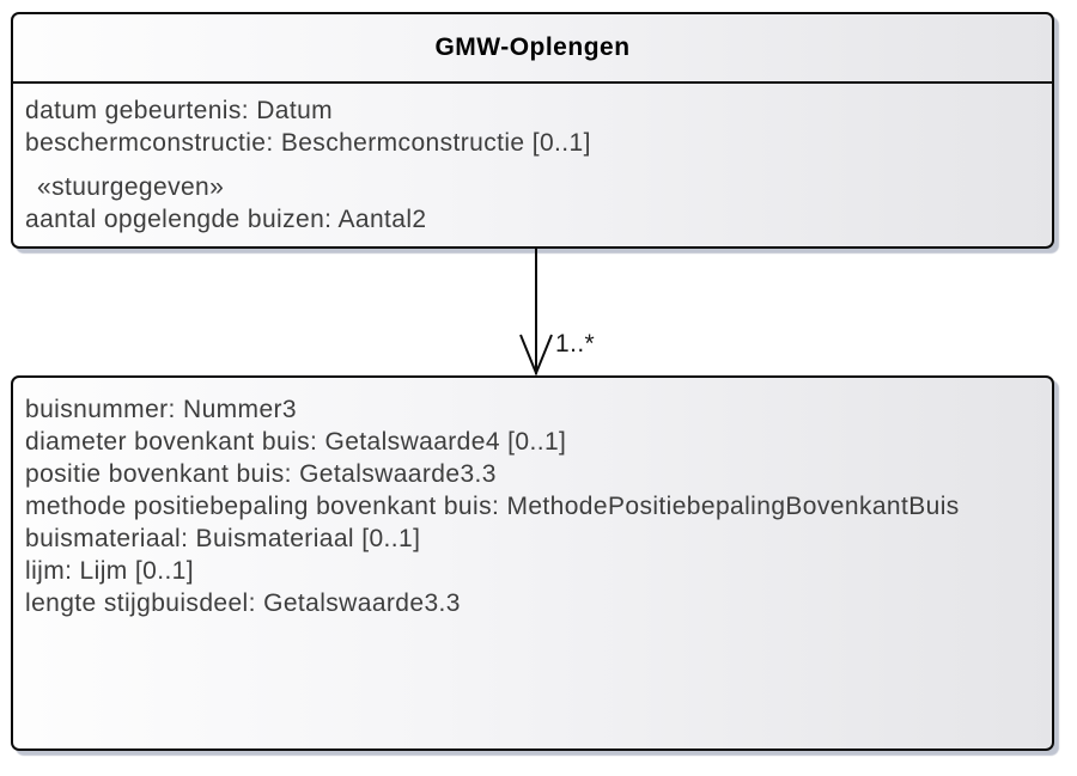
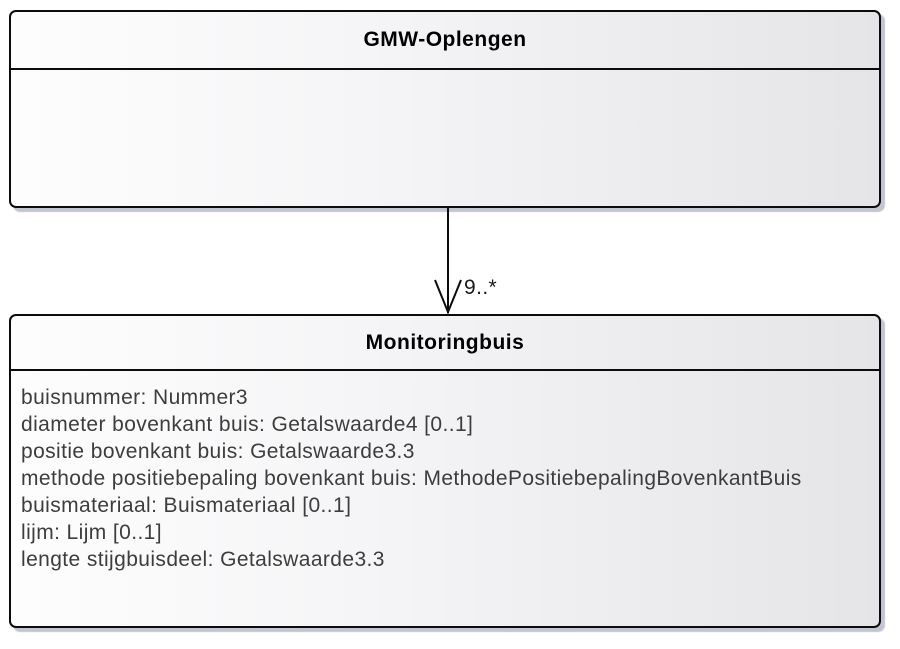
  GMW-Oplengen
- datum gebeurtenis: Datum
- beschermconstructie: Beschermconstructie [0..1]
- «stuurgegeven»
- aantal opgelengde buizen: Aantal2
- 1..*
+ 9..*
+ Monitoringbuis
  buisnummer: Nummer3
  diameter bovenkant buis: Getalswaarde4 [0..1]
  positie bovenkant buis: Getalswaarde3.3
  methode positiebepaling bovenkant buis: MethodePositiebepalingBovenkantBuis
  buismateriaal: Buismateriaal [0..1]
  lijm: Lijm [0..1]
  lengte stijgbuisdeel: Getalswaarde3.3
